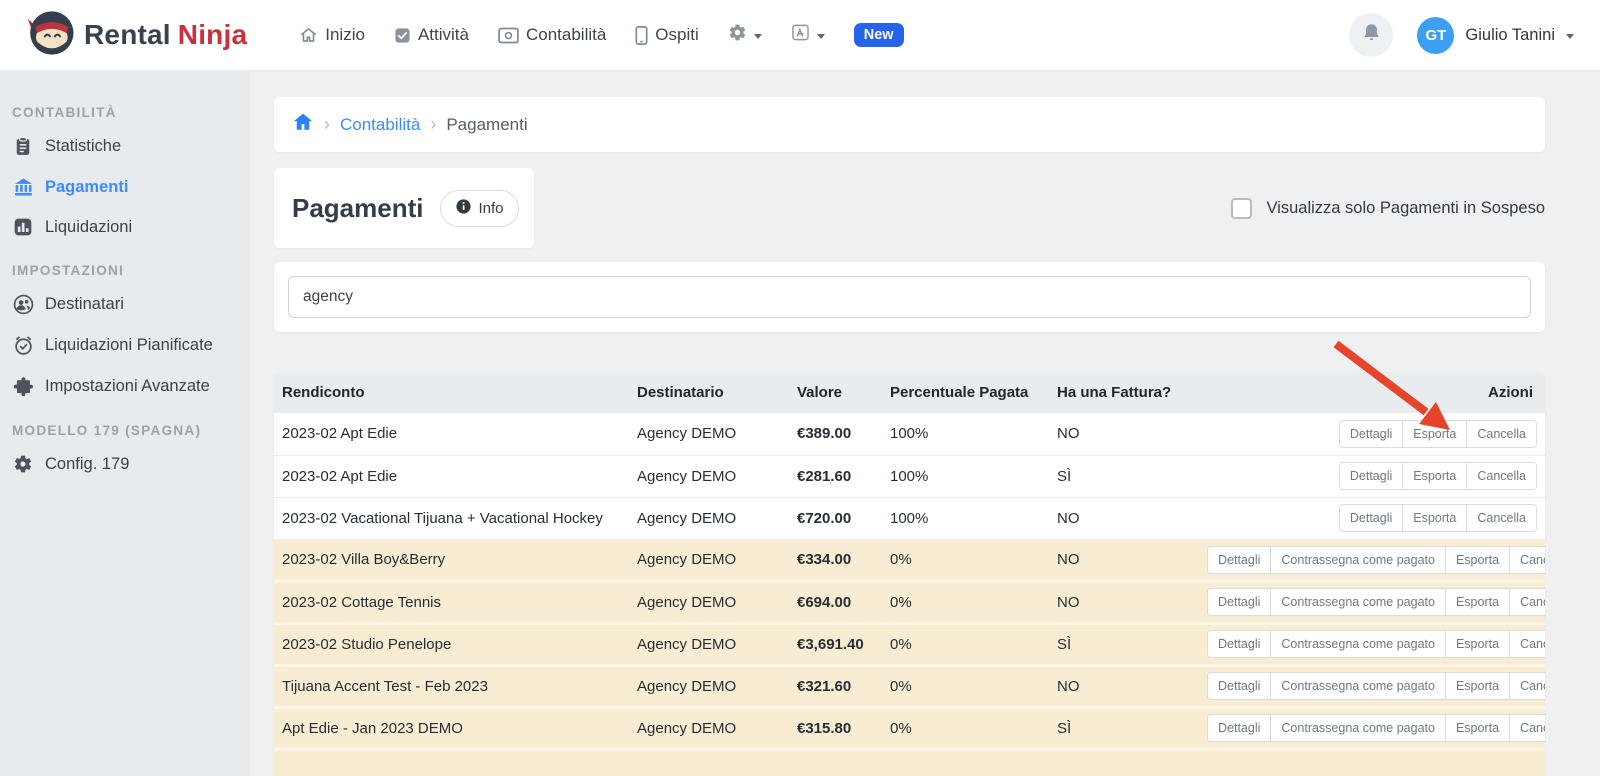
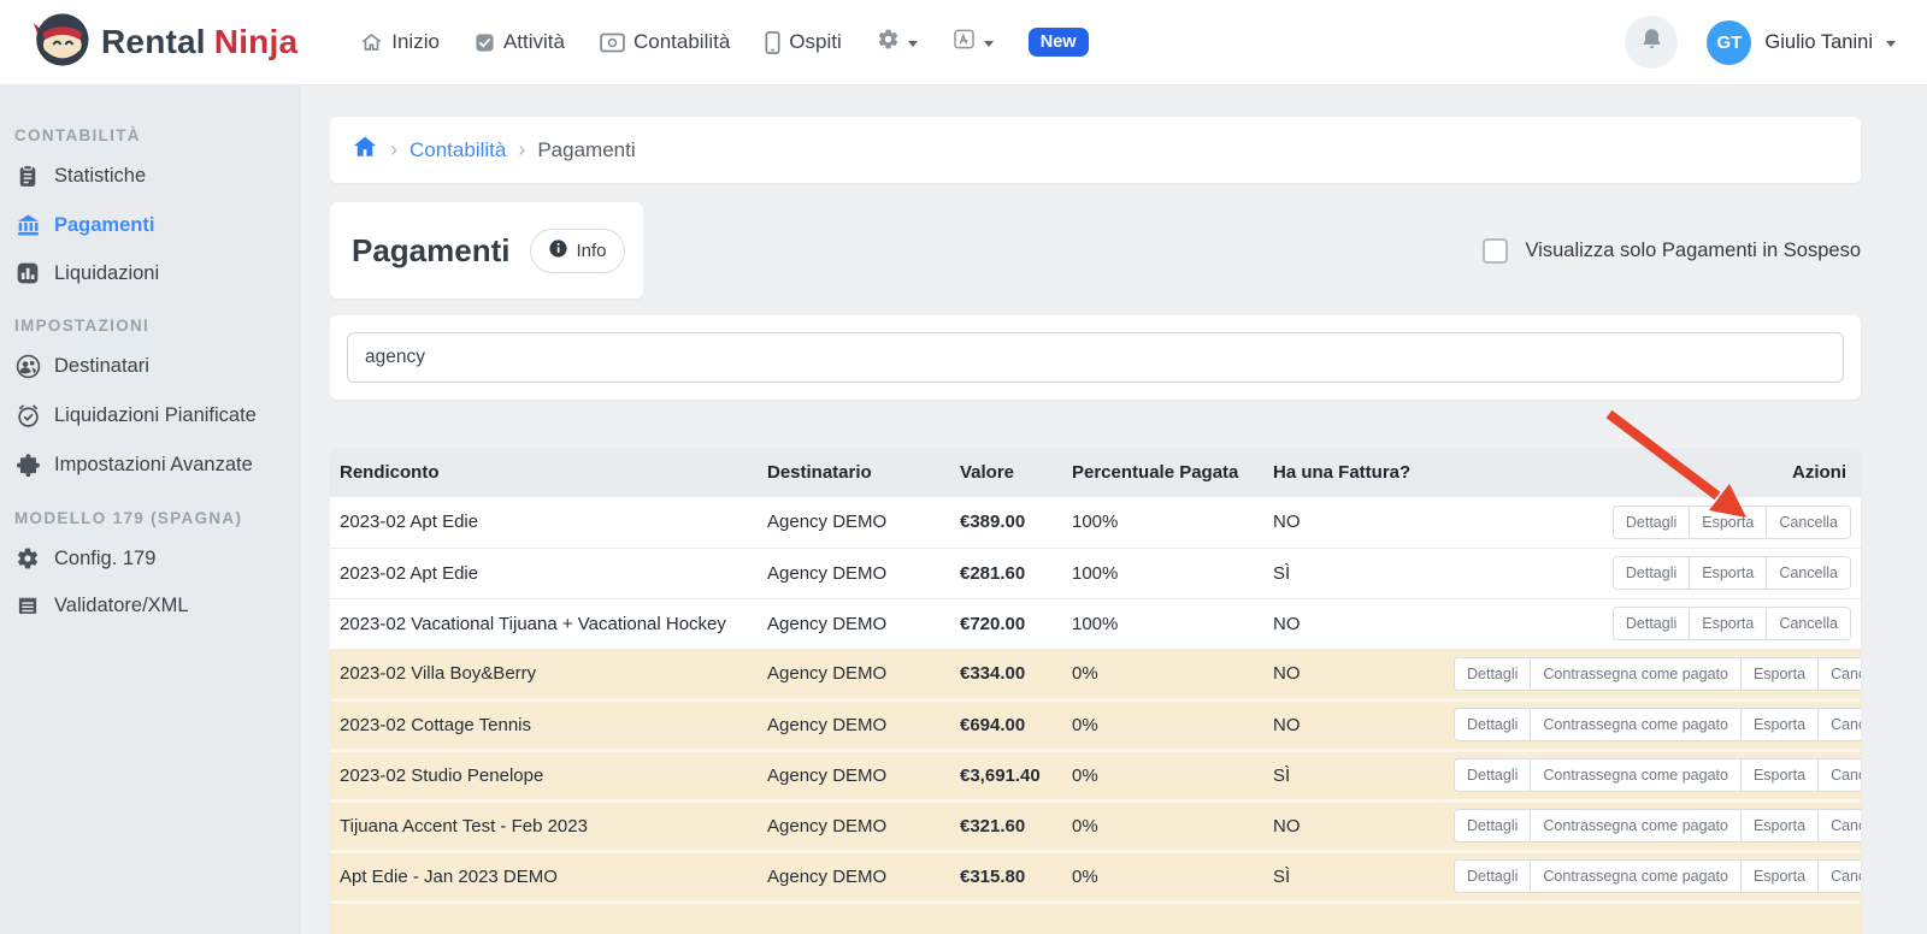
  Rental Ninja
  Inizio
  Attività
  Contabilità
  Ospiti
  New
  GT
  Giulio Tanini
  CONTABILITÀ
  Statistiche
  Pagamenti
  Liquidazioni
  IMPOSTAZIONI
  Destinatari
  Liquidazioni Pianificate
  Impostazioni Avanzate
  MODELLO 179 (SPAGNA)
  Config. 179
+ Validatore/XML
  ›
  Contabilità
  ›
  Pagamenti
  Pagamenti
  Info
  Visualizza solo Pagamenti in Sospeso
  agency
  Rendiconto	Destinatario	Valore	Percentuale Pagata	Ha una Fattura?	Azioni
  2023-02 Apt Edie	Agency DEMO	€389.00	100%	NO	Dettagli Esporta Cancella
  2023-02 Apt Edie	Agency DEMO	€281.60	100%	SÌ	Dettagli Esporta Cancella
  2023-02 Vacational Tijuana + Vacational Hockey	Agency DEMO	€720.00	100%	NO	Dettagli Esporta Cancella
  2023-02 Villa Boy&Berry	Agency DEMO	€334.00	0%	NO	Dettagli Contrassegna come pagato Esporta Can
  2023-02 Cottage Tennis	Agency DEMO	€694.00	0%	NO	Dettagli Contrassegna come pagato Esporta Can
  2023-02 Studio Penelope	Agency DEMO	€3,691.40	0%	SÌ	Dettagli Contrassegna come pagato Esporta Can
  Tijuana Accent Test - Feb 2023	Agency DEMO	€321.60	0%	NO	Dettagli Contrassegna come pagato Esporta Can
  Apt Edie - Jan 2023 DEMO	Agency DEMO	€315.80	0%	SÌ	Dettagli Contrassegna come pagato Esporta Can
